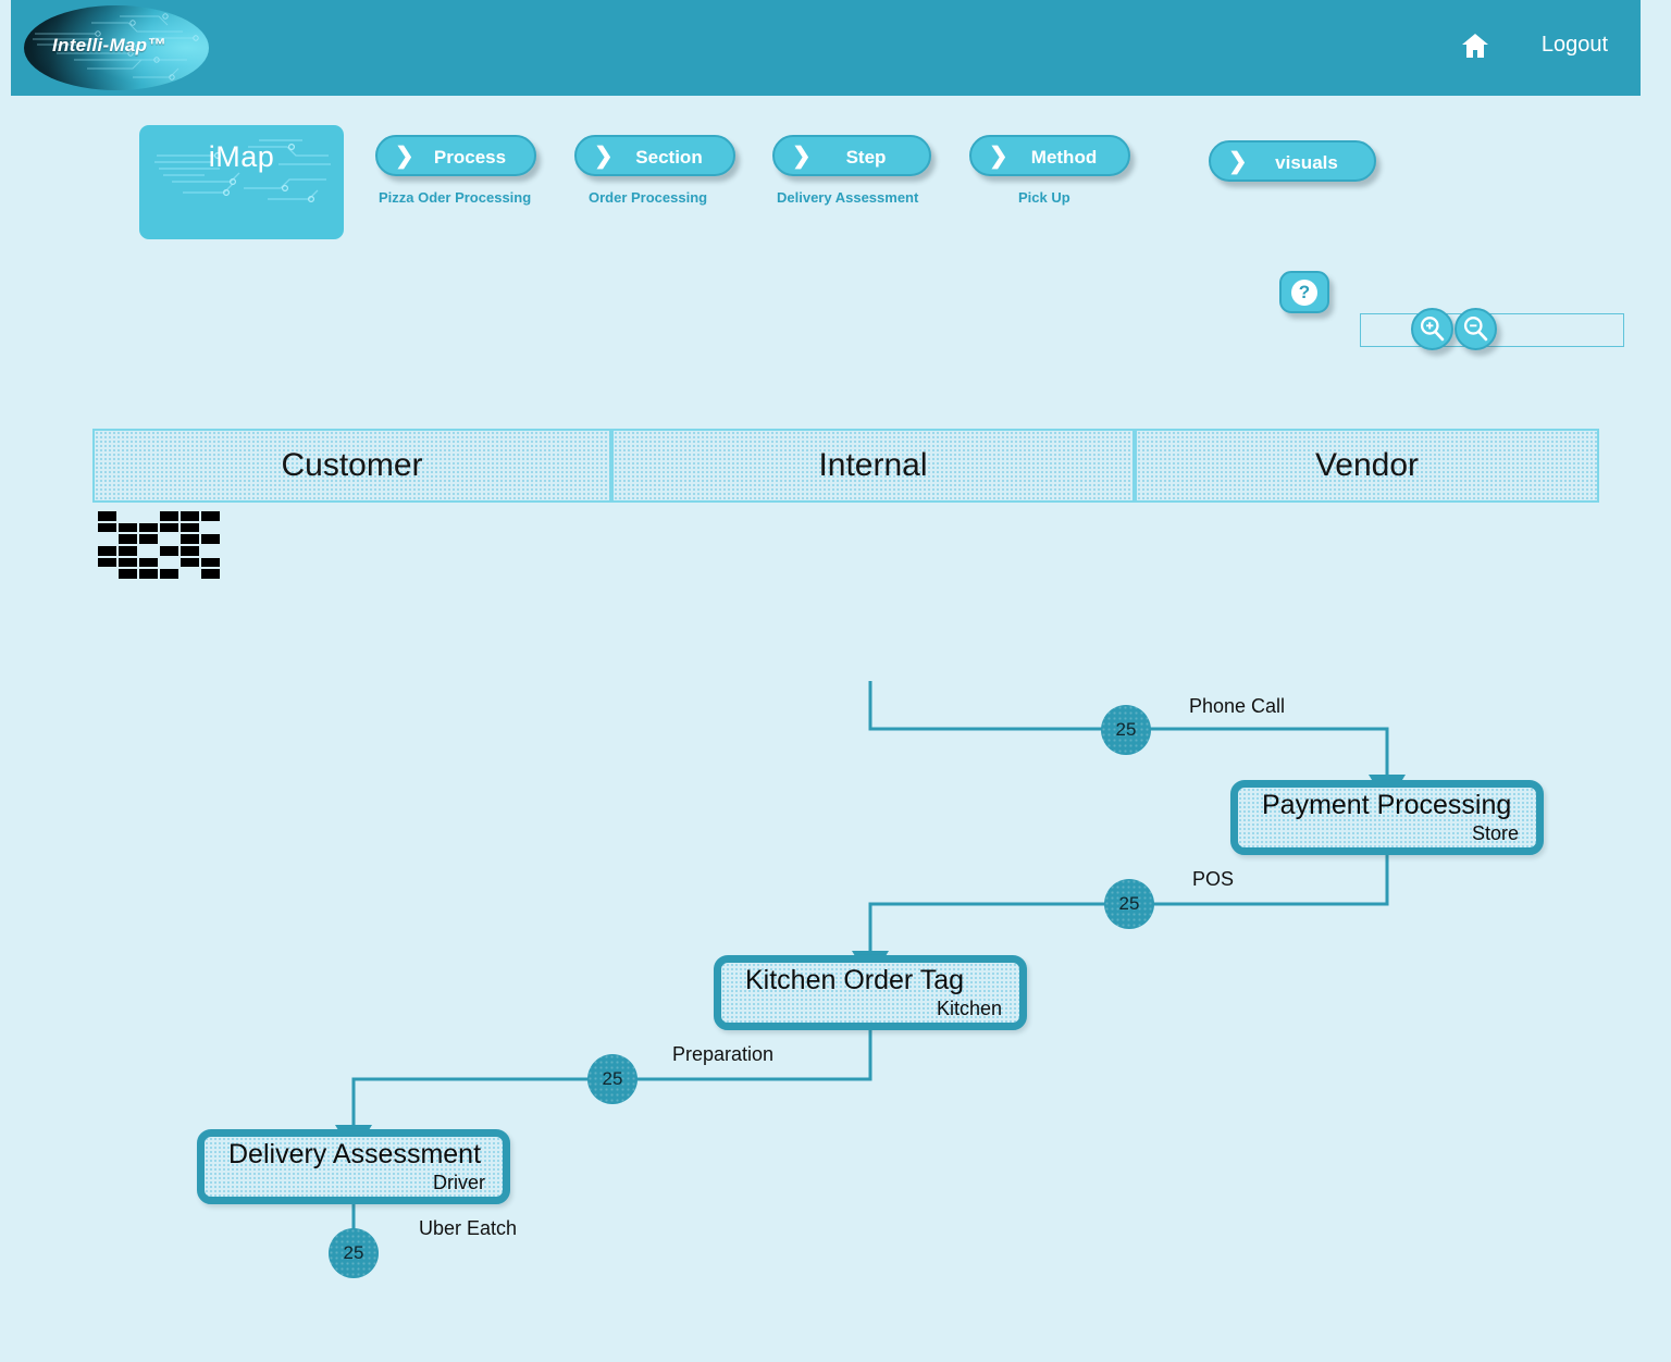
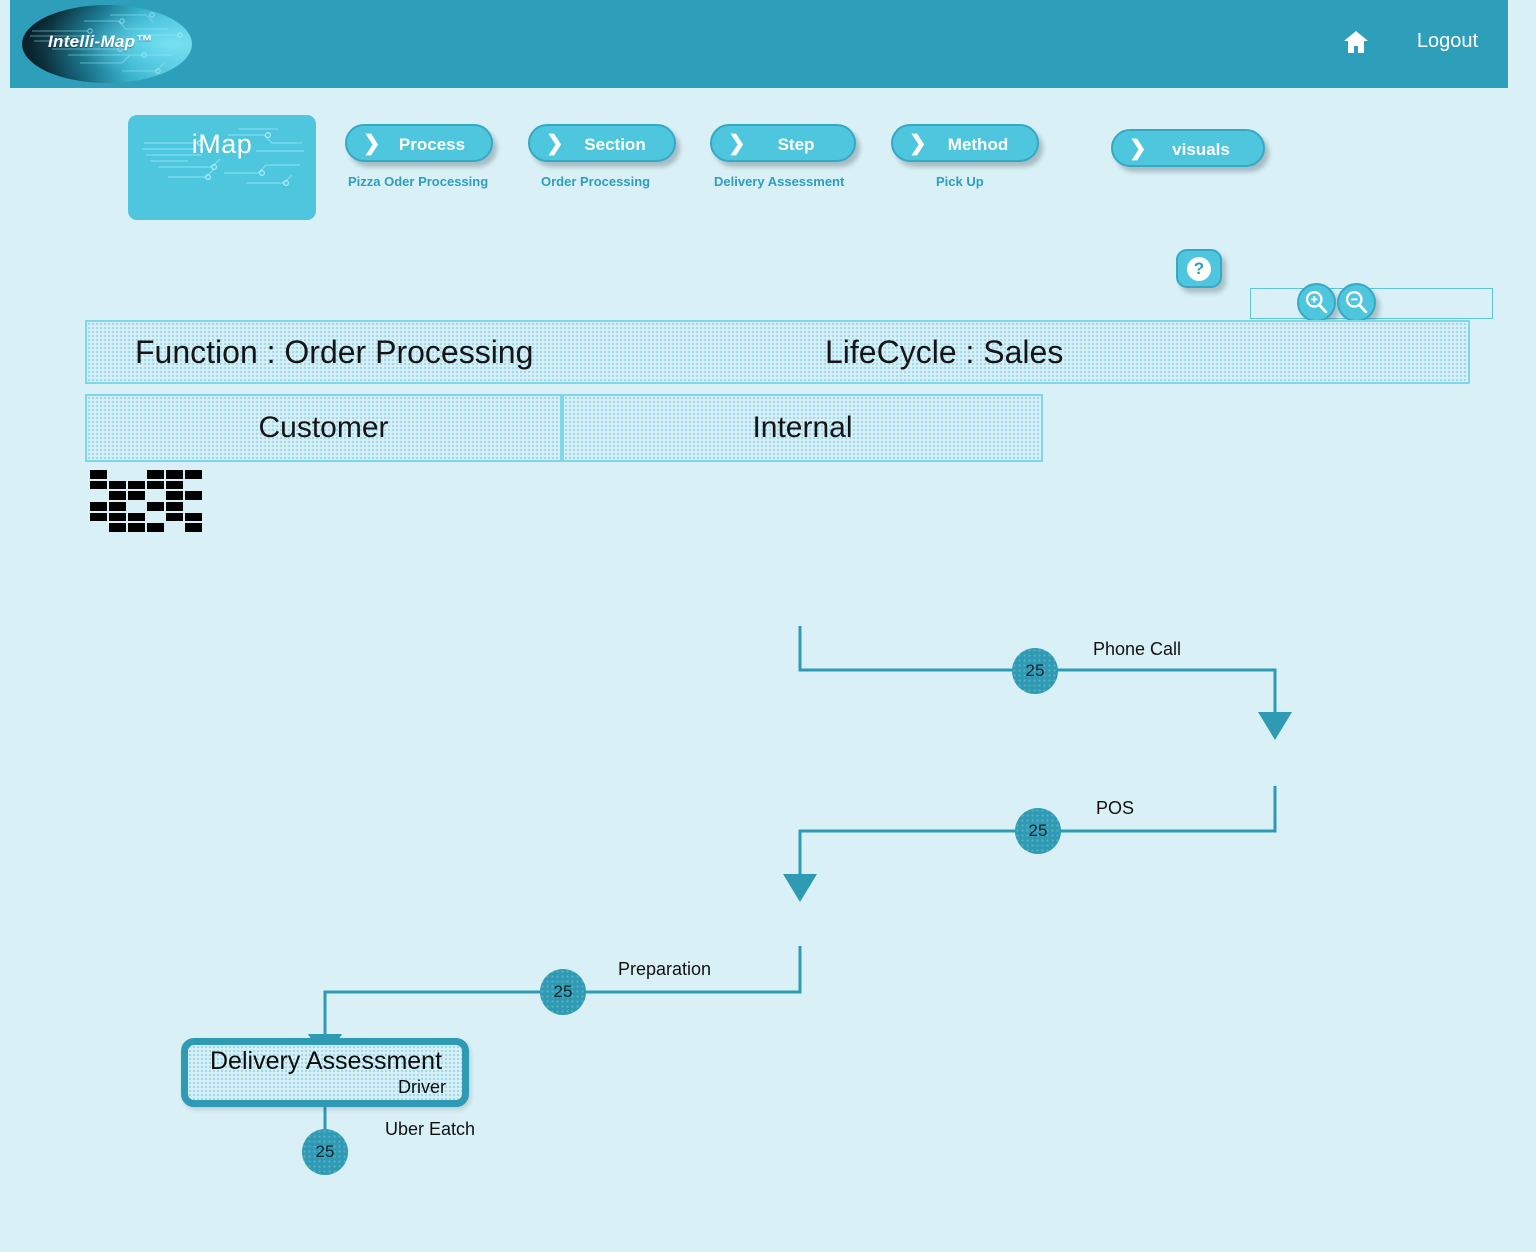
  Intelli-Map™
  Logout
  iMap
  ❯
  Process
  Pizza Oder Processing
  ❯
  Section
  Order Processing
  ❯
  Step
  Delivery Assessment
  ❯
  Method
  Pick Up
  ❯
  visuals
  ?
+ Function : Order Processing
+ LifeCycle : Sales
  Customer
  Internal
- Vendor
- Payment Processing
- Store
- Kitchen Order Tag
- Kitchen
  Delivery Assessment
  Driver
  25
  Phone Call
  25
  POS
  25
  Preparation
  25
  Uber Eatch
